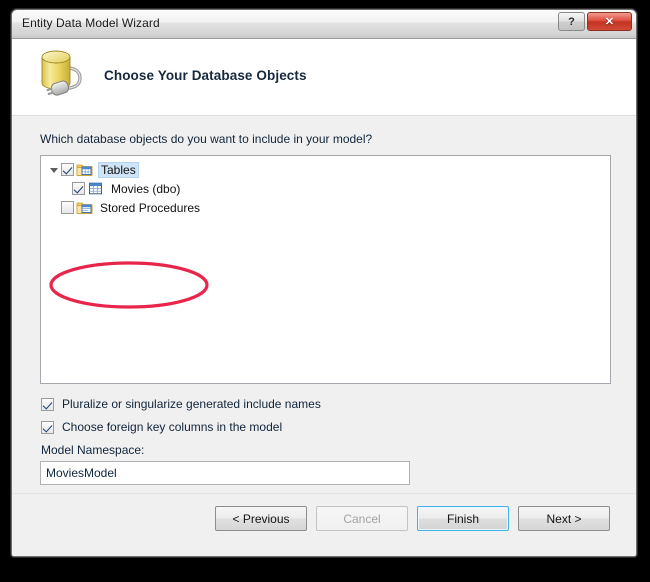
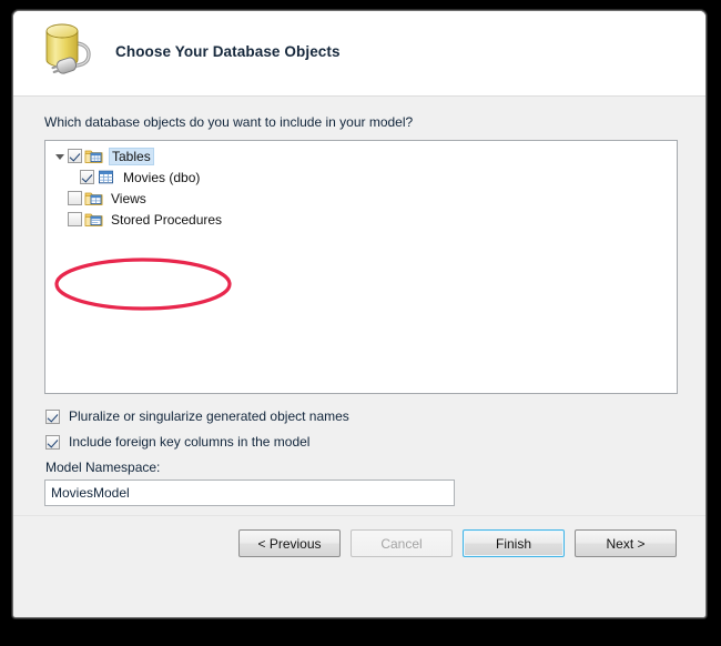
- Entity Data Model Wizard
- ?
- ✕
  Choose Your Database Objects
  Which database objects do you want to include in your model?
  Tables
  Movies (dbo)
+ Views
  Stored Procedures
- Pluralize or singularize generated include names
+ Pluralize or singularize generated object names
- Choose foreign key columns in the model
+ Include foreign key columns in the model
  Model Namespace:
  MoviesModel
  < Previous
  Cancel
  Finish
  Next >
